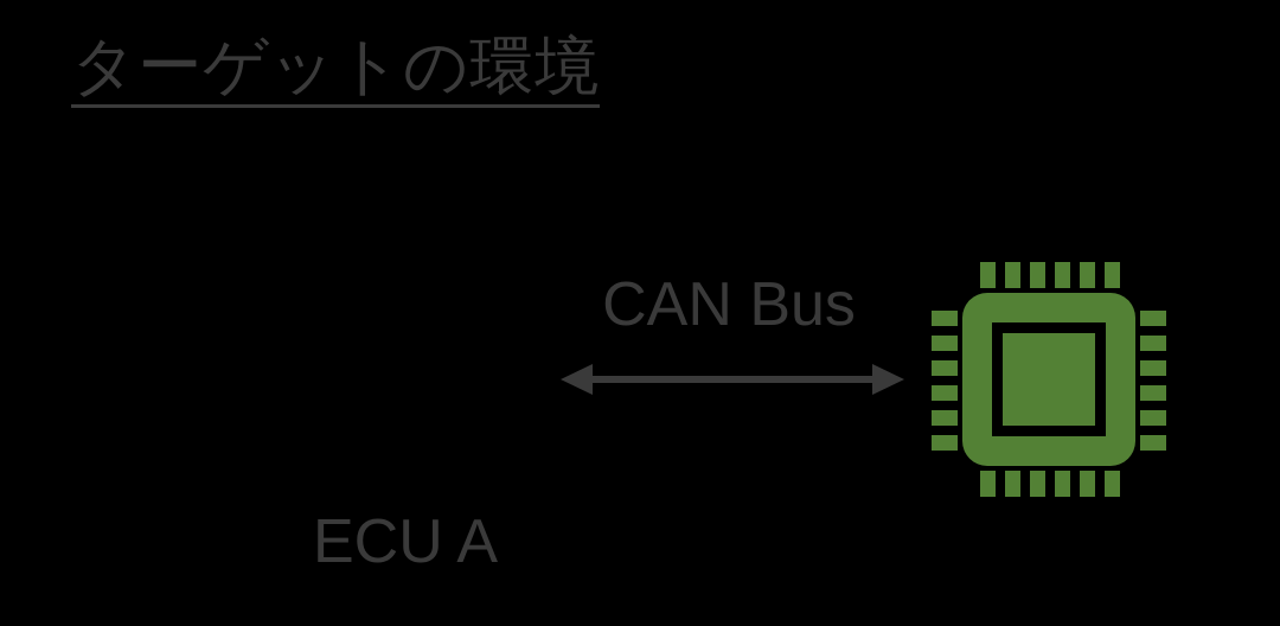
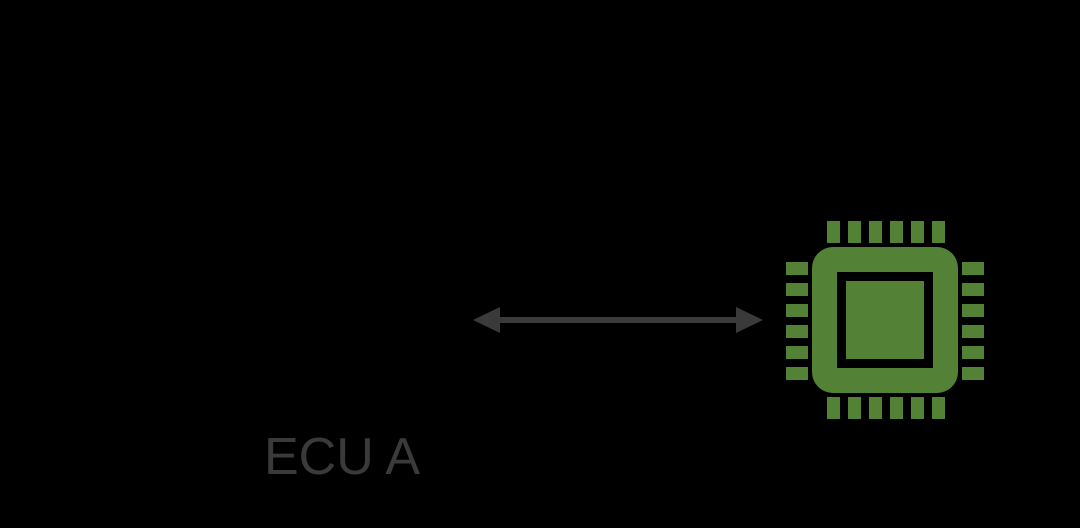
- ターゲットの環境
- CAN Bus
  ECU A
